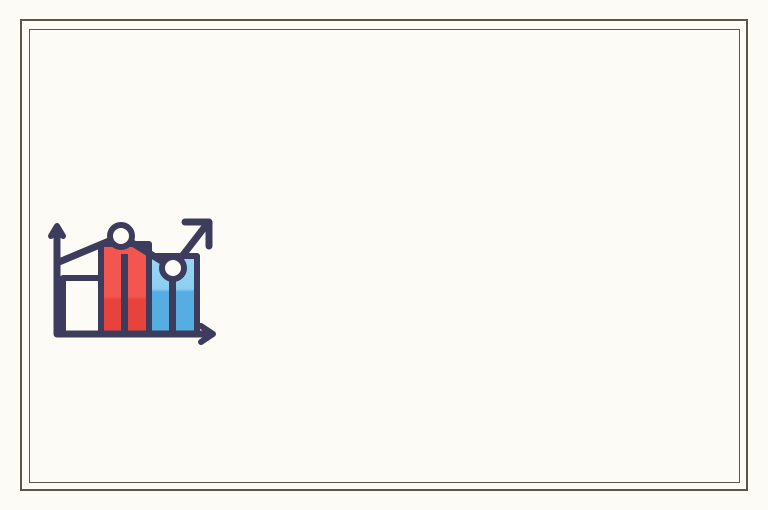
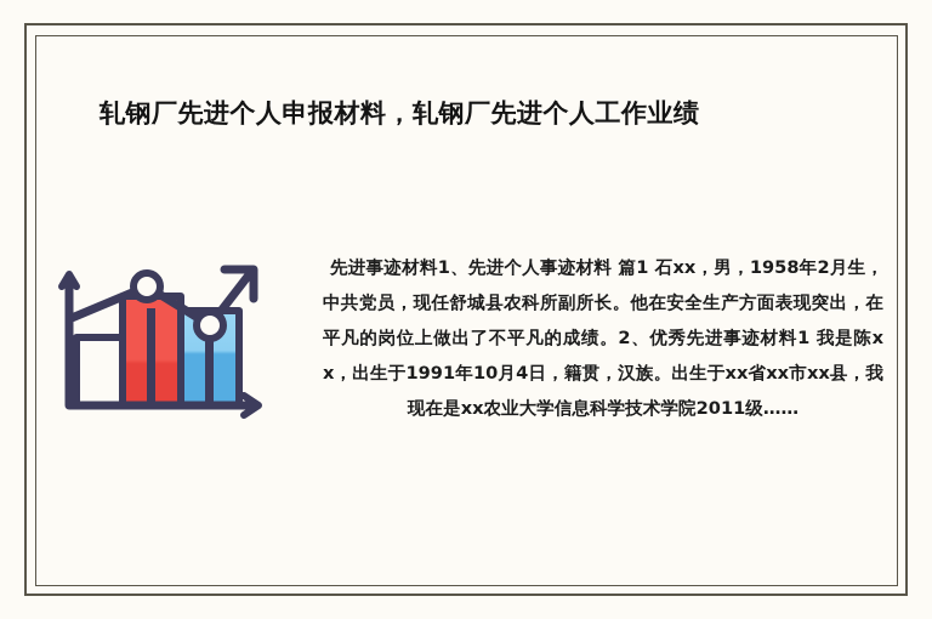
+ 轧钢厂先进个人申报材料，轧钢厂先进个人工作业绩
+ 先进事迹材料1、先进个人事迹材料 篇1 石xx，男，1958年2月生，中共党员，现任舒城县农科所副所长。他在安全生产方面表现突出，在平凡的岗位上做出了不平凡的成绩。2、优秀先进事迹材料1 我是陈xx，出生于1991年10月4日，籍贯，汉族。出生于xx省xx市xx县，我现在是xx农业大学信息科学技术学院2011级……
